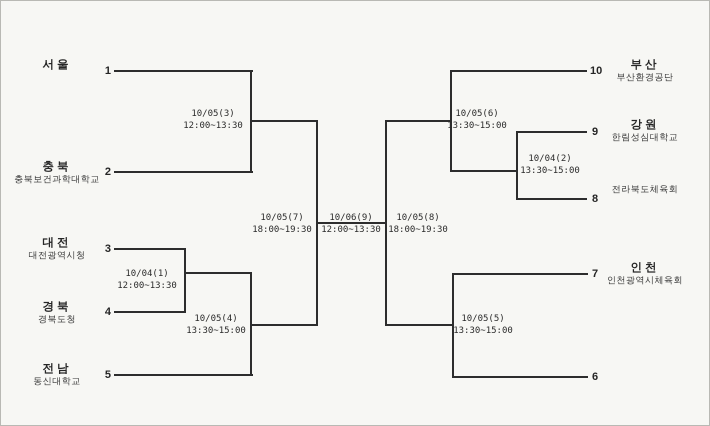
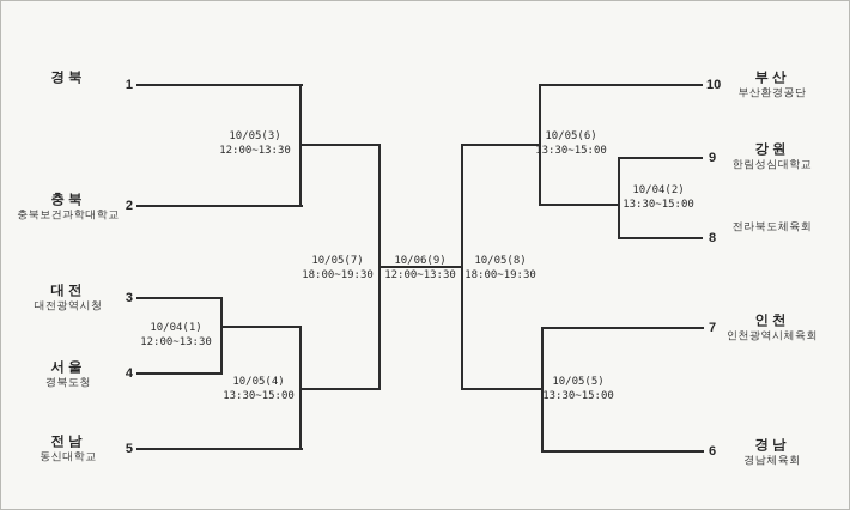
- 서울
+ 경북
  충북
  충북보건과학대학교
  대전
  대전광역시청
- 경북
+ 서울
  경북도청
  전남
  동신대학교
  부산
  부산환경공단
  강원
  한림성심대학교
  전라북도체육회
  인천
  인천광역시체육회
+ 경남
+ 경남체육회
  1
  2
  3
  4
  5
  10
  9
  8
  7
  6
  10/05(3)
  12:00~13:30
  10/04(1)
  12:00~13:30
  10/05(4)
  13:30~15:00
  10/05(7)
  18:00~19:30
  10/06(9)
  12:00~13:30
  10/05(8)
  18:00~19:30
  10/05(6)
  13:30~15:00
  10/04(2)
  13:30~15:00
  10/05(5)
  13:30~15:00
